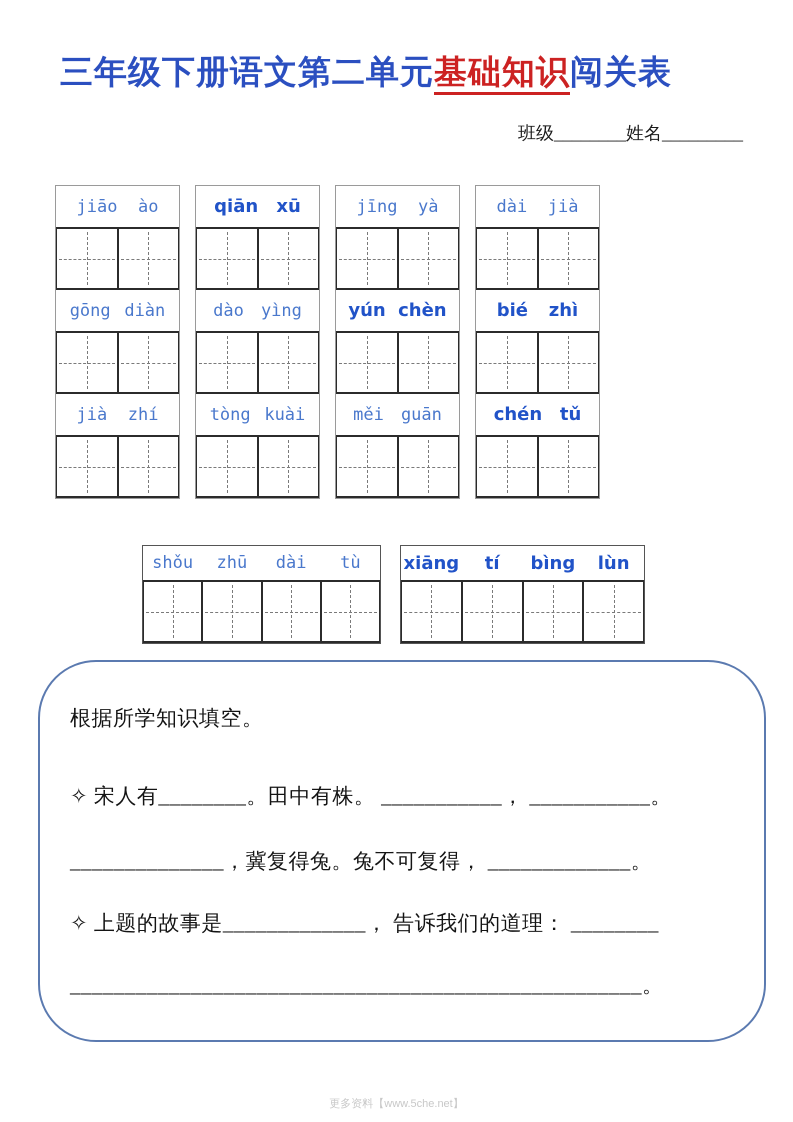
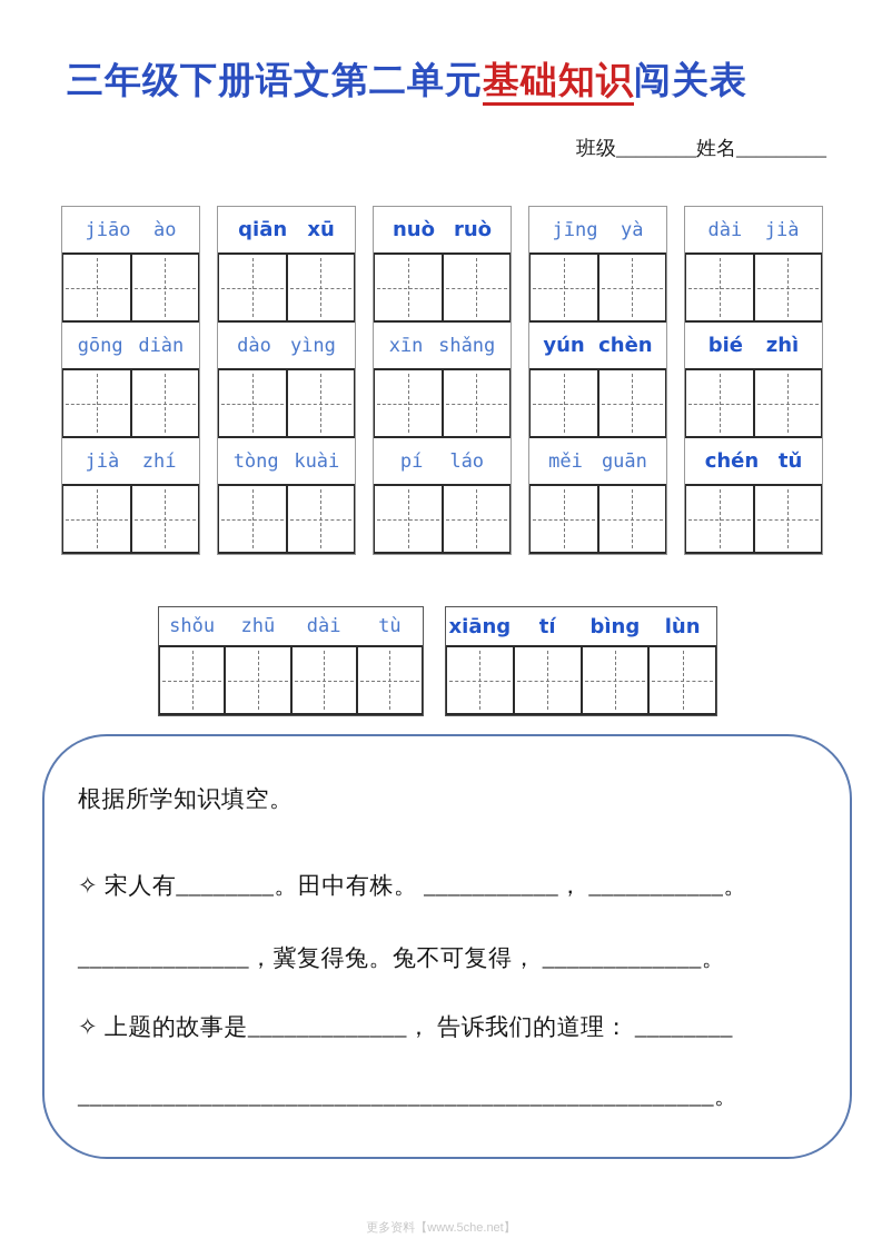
  三年级下册语文第二单元基础知识闯关表
  班级________姓名_________
  jiāo
  ào
  gōng
  diàn
  jià
  zhí
  qiān
  xū
  dào
  yìng
  tòng
  kuài
+ nuò
+ ruò
+ xīn
+ shǎng
+ pí
+ láo
  jīng
  yà
  yún
  chèn
  měi
  guān
  dài
  jià
  bié
  zhì
  chén
  tǔ
  shǒu
  zhū
  dài
  tù
  xiāng
  tí
  bìng
  lùn
  根据所学知识填空。
  ✧ 宋人有________。田中有株。 ___________， ___________。
  ______________，冀复得兔。兔不可复得， _____________。
  ✧ 上题的故事是_____________， 告诉我们的道理： ________
  ____________________________________________________。
  更多资料【www.5che.net】
